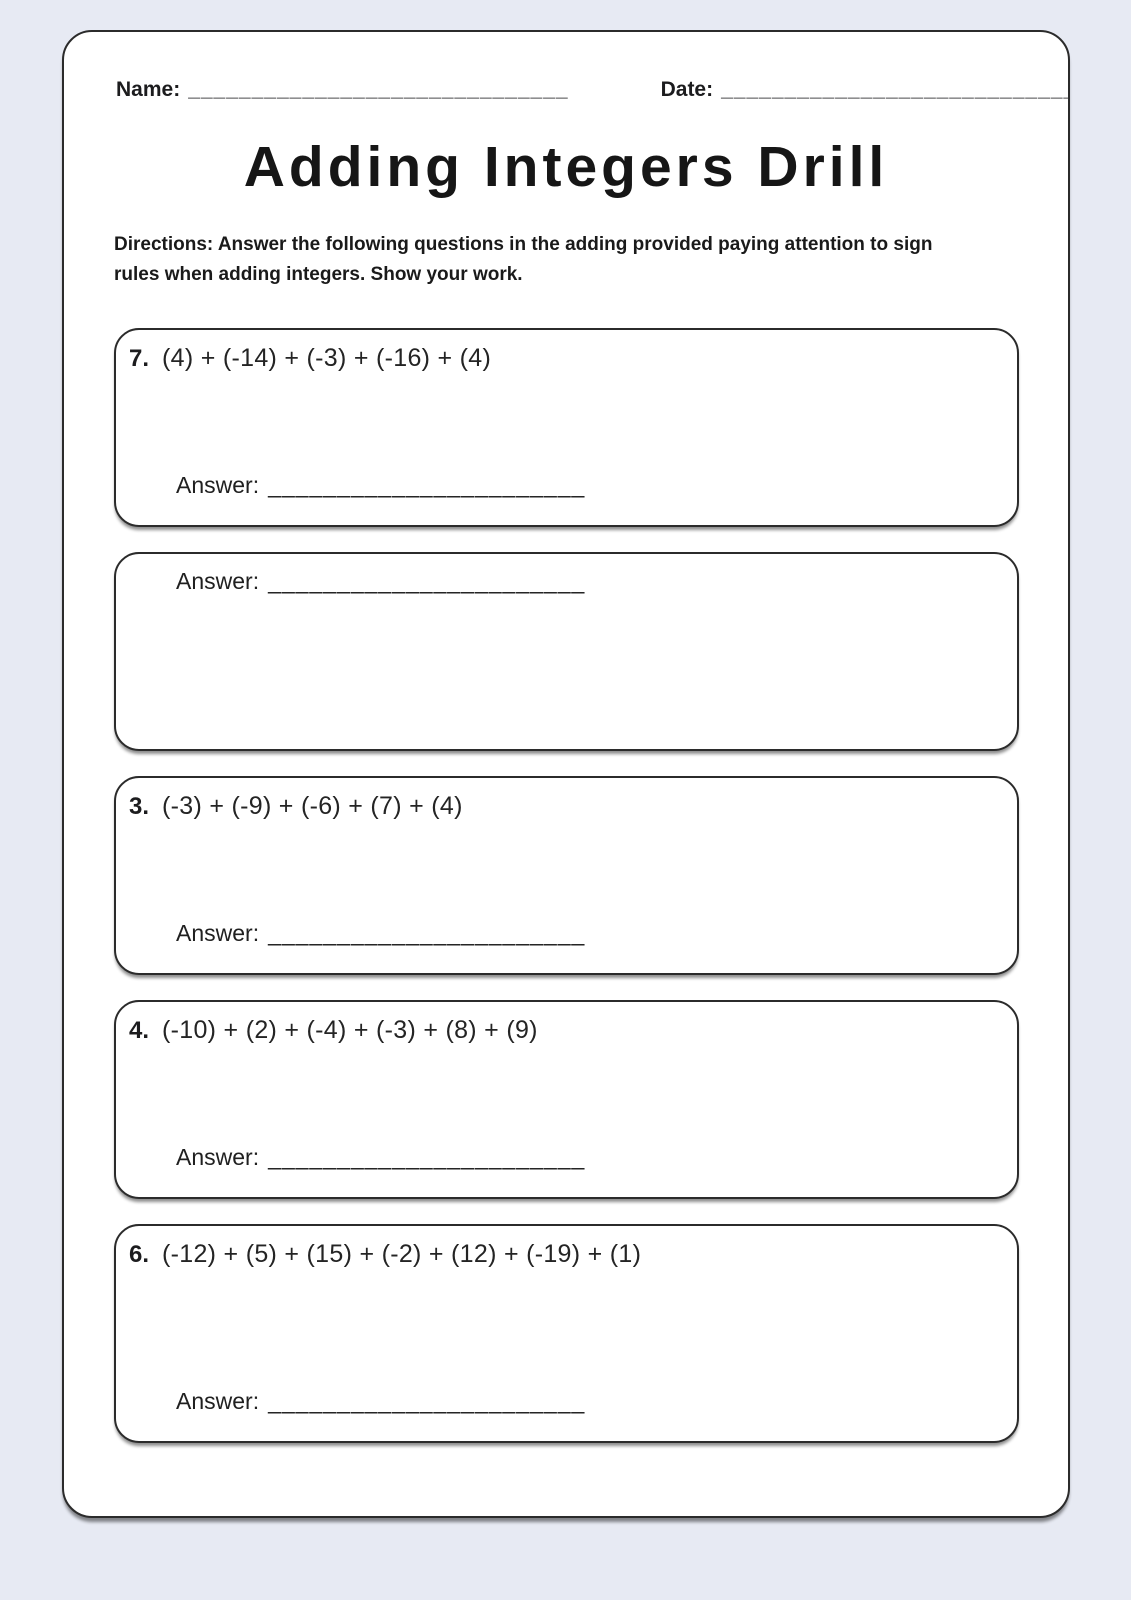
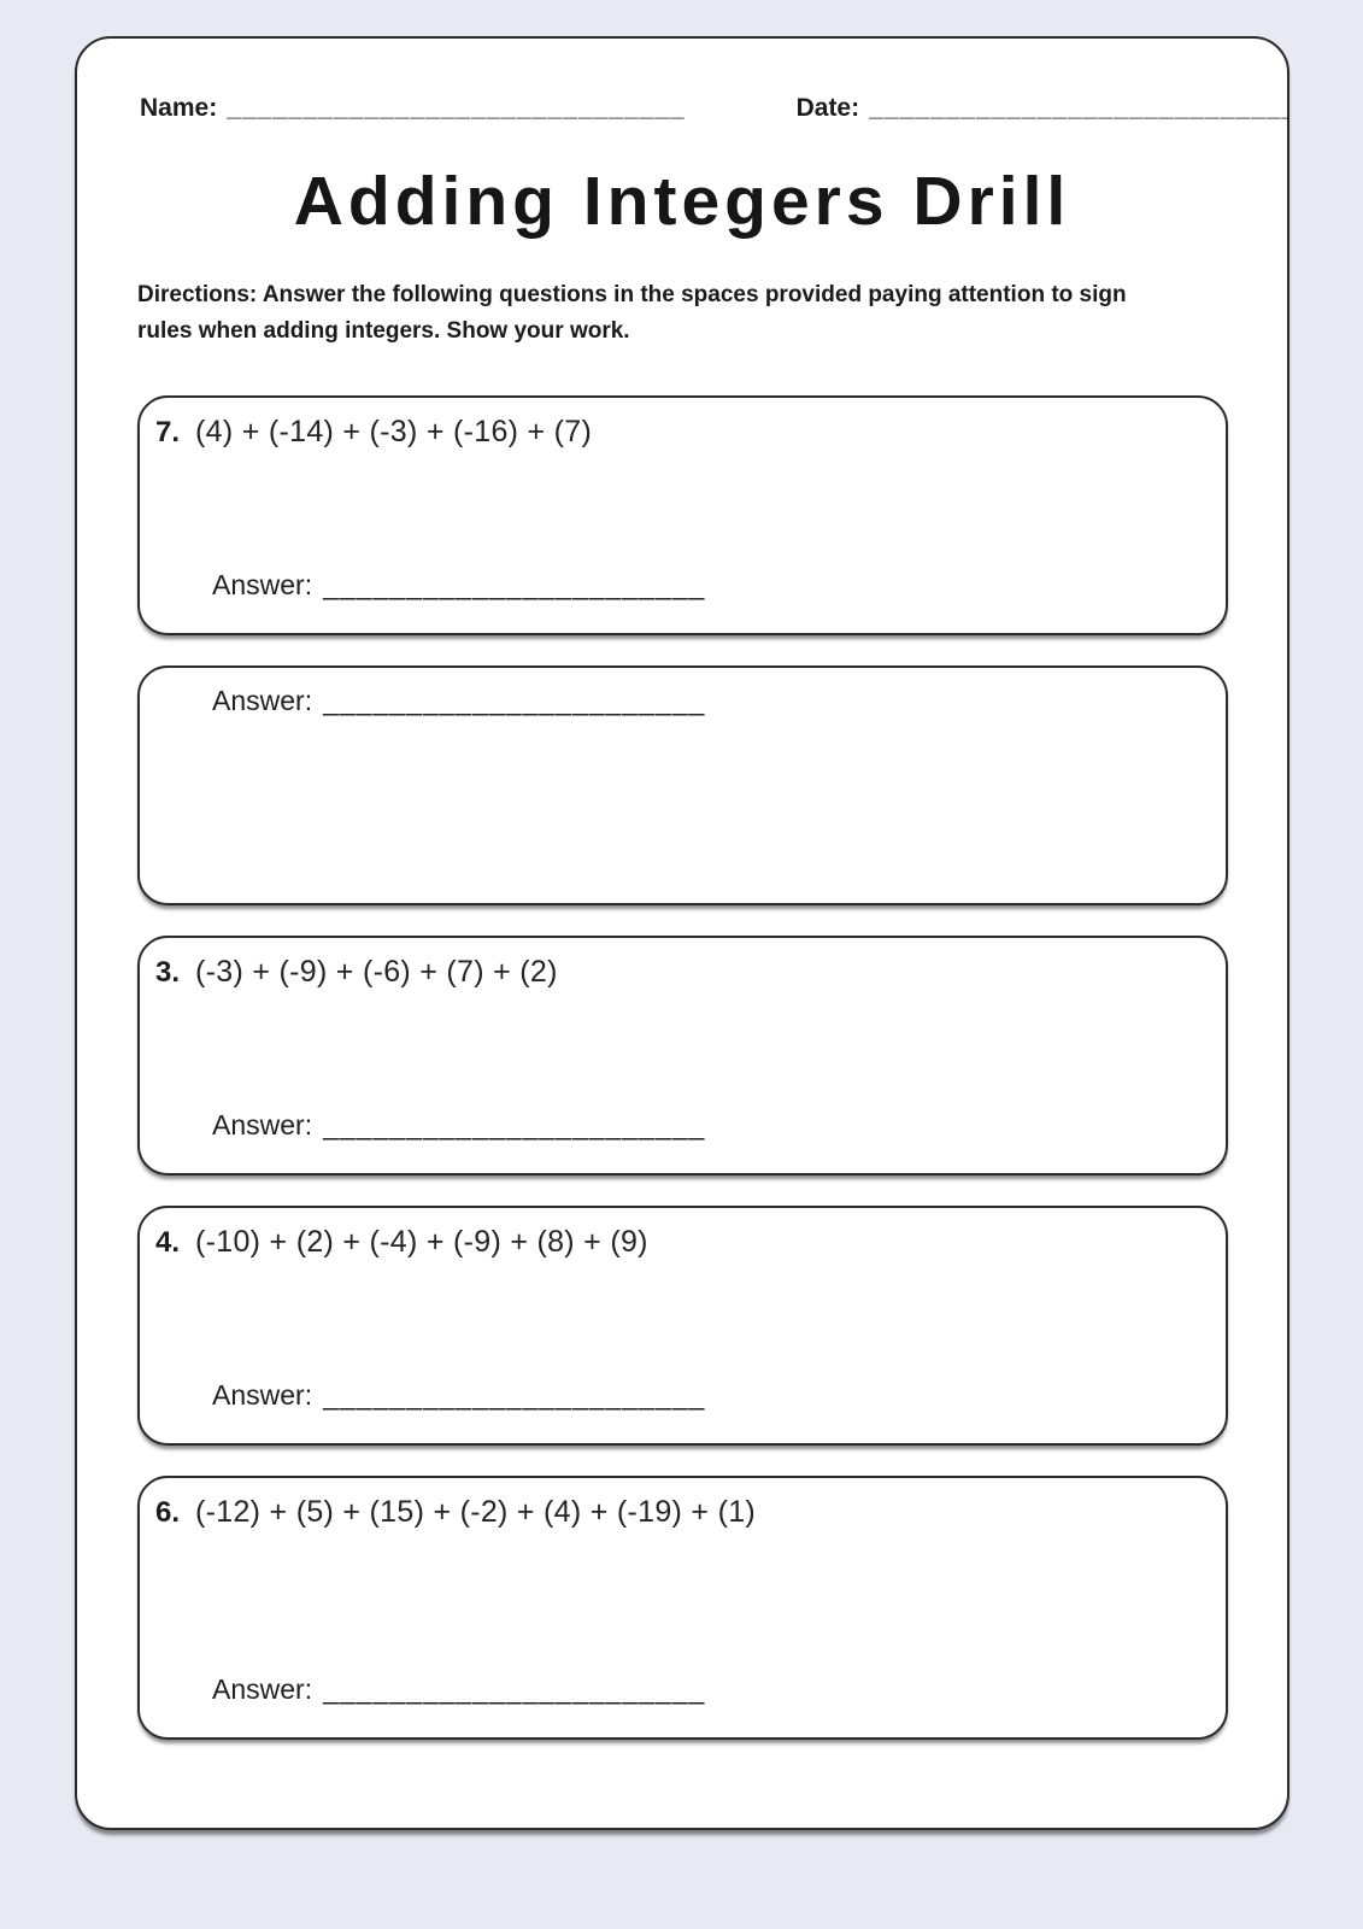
  Name:
  ______________________________
  Date:
  ___________________________
  Adding Integers Drill
- Directions: Answer the following questions in the adding provided paying attention to sign rules when adding integers. Show your work.
+ Directions: Answer the following questions in the spaces provided paying attention to sign rules when adding integers. Show your work.
  7.
- (4) + (-14) + (-3) + (-16) + (4)
+ (4) + (-14) + (-3) + (-16) + (7)
  Answer:
  _______________________
  Answer:
  _______________________
  3.
- (-3) + (-9) + (-6) + (7) + (4)
+ (-3) + (-9) + (-6) + (7) + (2)
  Answer:
  _______________________
  4.
- (-10) + (2) + (-4) + (-3) + (8) + (9)
+ (-10) + (2) + (-4) + (-9) + (8) + (9)
  Answer:
  _______________________
  6.
- (-12) + (5) + (15) + (-2) + (12) + (-19) + (1)
+ (-12) + (5) + (15) + (-2) + (4) + (-19) + (1)
  Answer:
  _______________________
